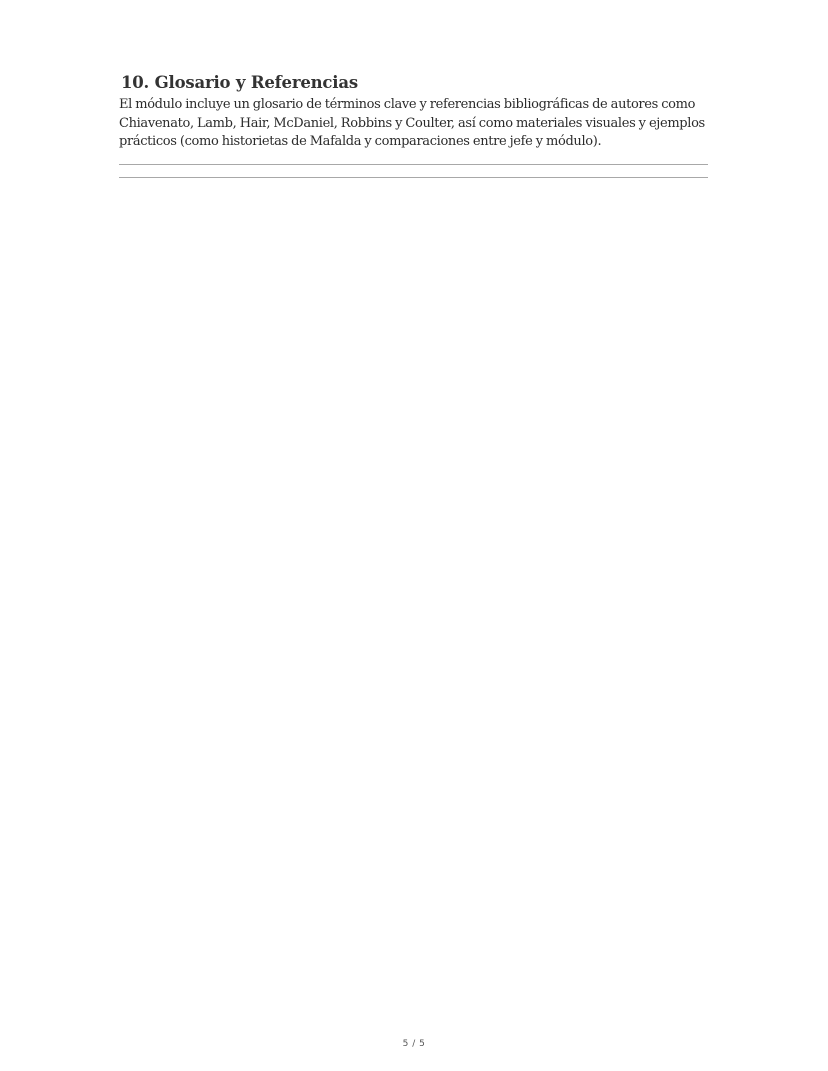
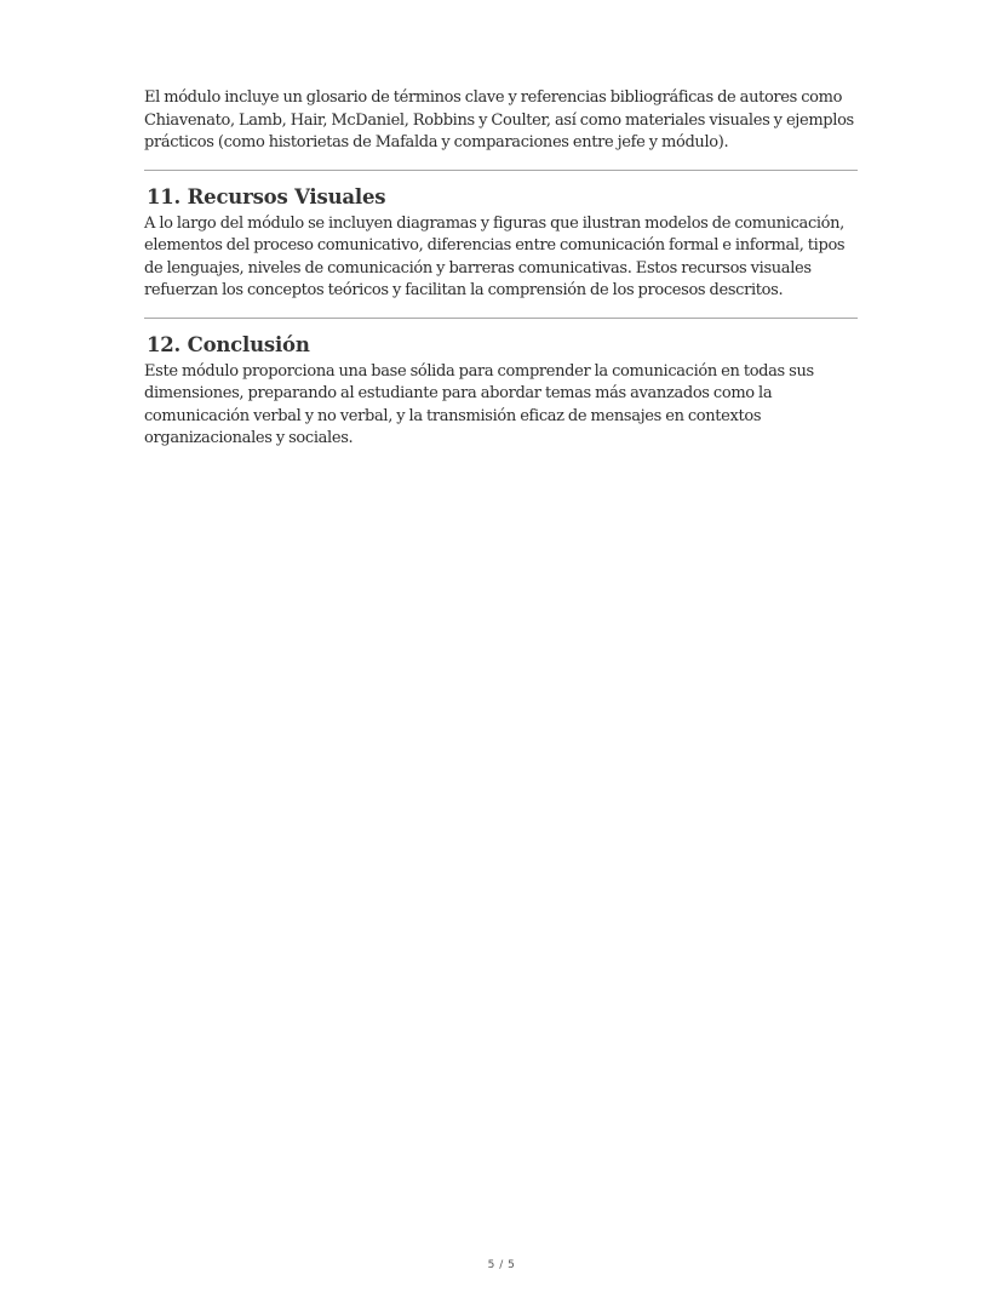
- 10. Glosario y Referencias
  El módulo incluye un glosario de términos clave y referencias bibliográficas de autores como Chiavenato, Lamb, Hair, McDaniel, Robbins y Coulter, así como materiales visuales y ejemplos prácticos (como historietas de Mafalda y comparaciones entre jefe y módulo).
+ 11. Recursos Visuales
+ A lo largo del módulo se incluyen diagramas y figuras que ilustran modelos de comunicación, elementos del proceso comunicativo, diferencias entre comunicación formal e informal, tipos de lenguajes, niveles de comunicación y barreras comunicativas. Estos recursos visuales refuerzan los conceptos teóricos y facilitan la comprensión de los procesos descritos.
+ 12. Conclusión
+ Este módulo proporciona una base sólida para comprender la comunicación en todas sus dimensiones, preparando al estudiante para abordar temas más avanzados como la comunicación verbal y no verbal, y la transmisión eficaz de mensajes en contextos organizacionales y sociales.
  5 / 5
